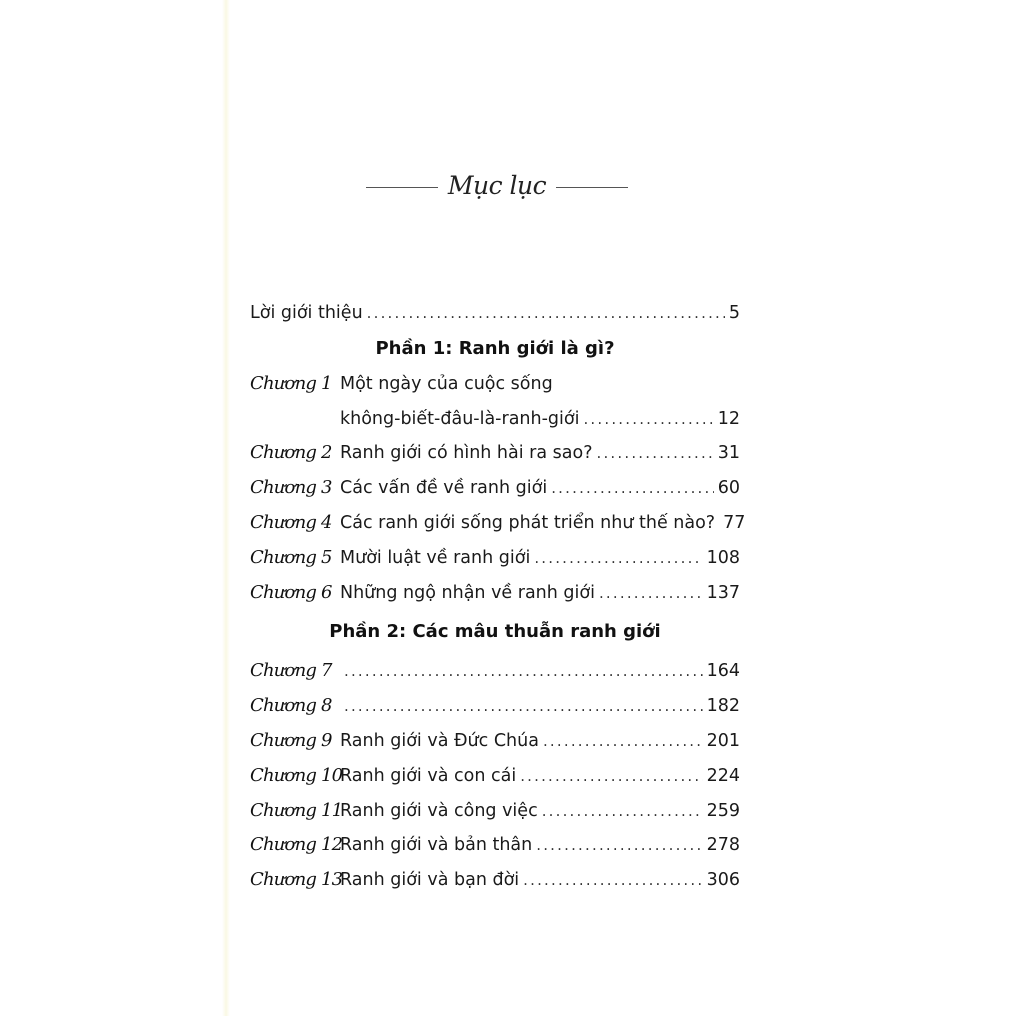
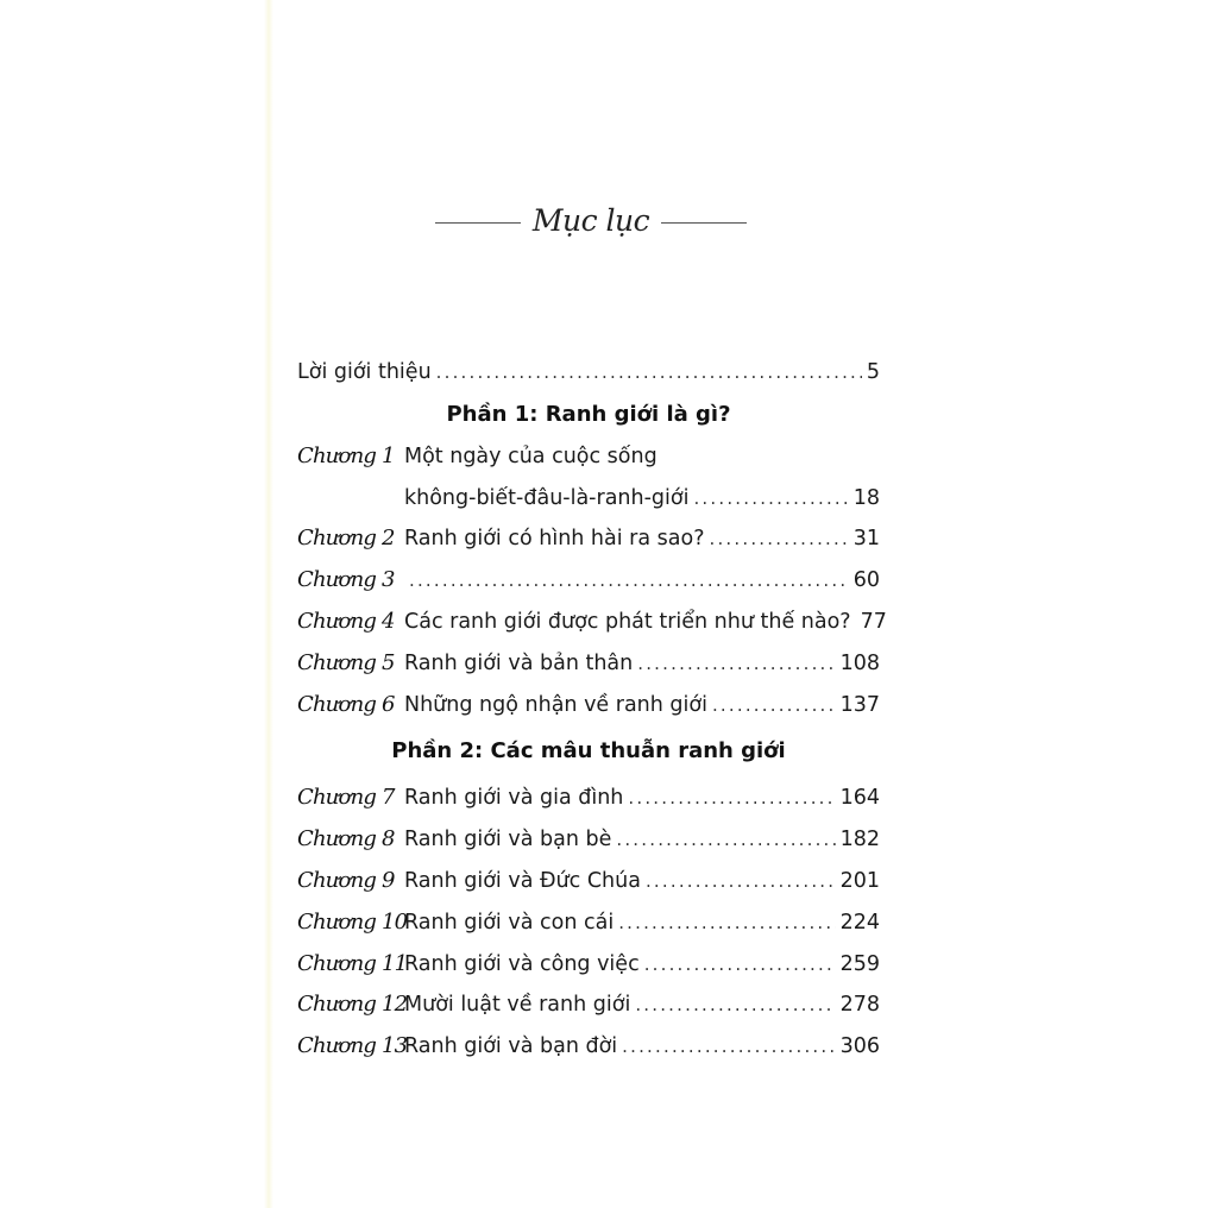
  Mục lục
  Lời giới thiệu
  5
  Phần 1: Ranh giới là gì?
  Chương 1
  Một ngày của cuộc sống
  không-biết-đâu-là-ranh-giới
- 12
+ 18
  Chương 2
  Ranh giới có hình hài ra sao?
  31
  Chương 3
- Các vấn đề về ranh giới
  60
  Chương 4
- Các ranh giới sống phát triển như thế nào?
+ Các ranh giới được phát triển như thế nào?
  77
  Chương 5
- Mười luật về ranh giới
+ Ranh giới và bản thân
  108
  Chương 6
  Những ngộ nhận về ranh giới
  137
  Phần 2: Các mâu thuẫn ranh giới
  Chương 7
+ Ranh giới và gia đình
  164
  Chương 8
+ Ranh giới và bạn bè
  182
  Chương 9
  Ranh giới và Đức Chúa
  201
  Chương 10
  Ranh giới và con cái
  224
  Chương 11
  Ranh giới và công việc
  259
  Chương 12
- Ranh giới và bản thân
+ Mười luật về ranh giới
  278
  Chương 13
  Ranh giới và bạn đời
  306
